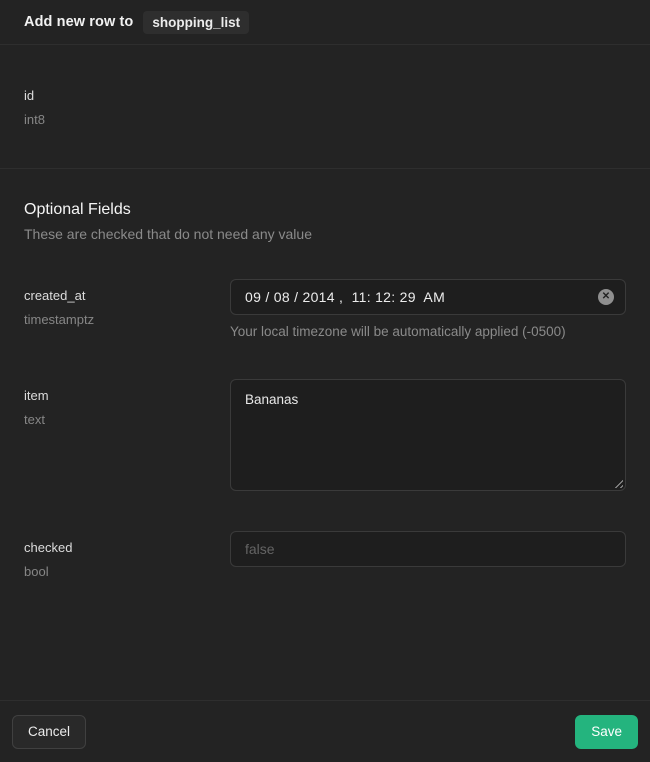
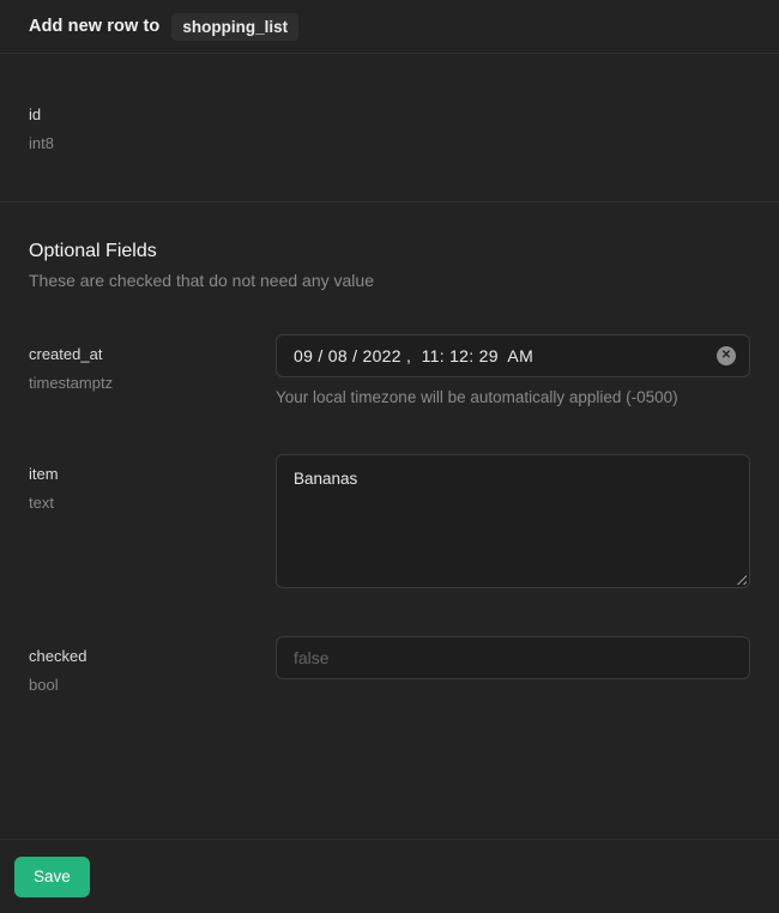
  Add new row to
  shopping_list
  id
  int8
  Optional Fields
  These are checked that do not need any value
  created_at
  timestamptz
- 09 / 08 / 2014 , 11: 12: 29 AM
+ 09 / 08 / 2022 , 11: 12: 29 AM
  ✕
  Your local timezone will be automatically applied (-0500)
  item
  text
  Bananas
  checked
  bool
  false
- Cancel
  Save
